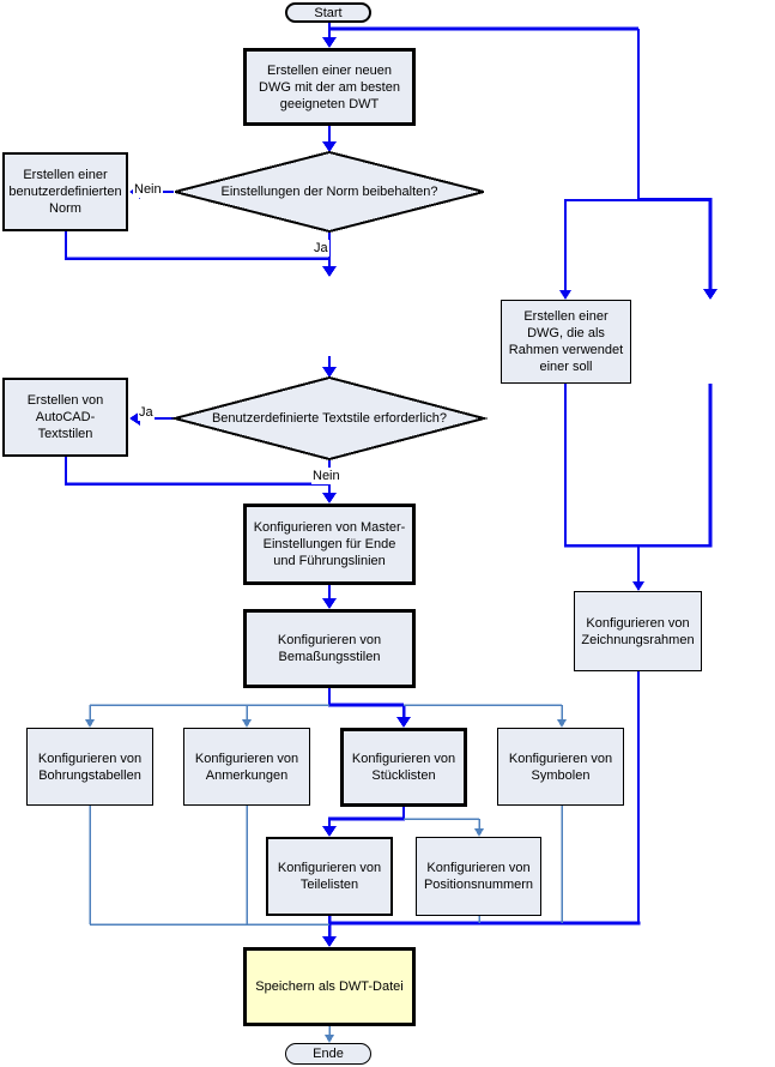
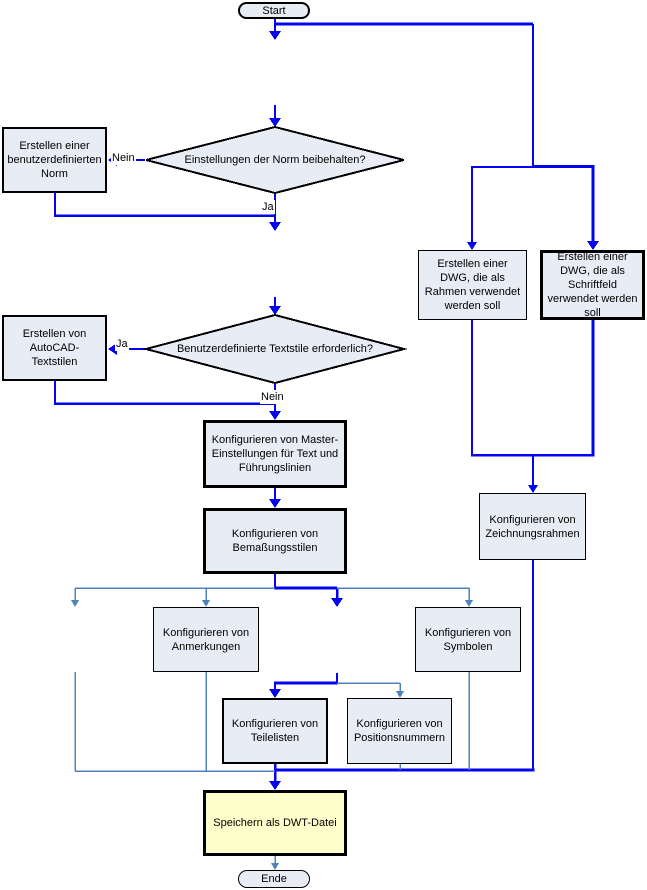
  Start
- Erstellen einer neuen DWG mit der am besten geeigneten DWT
  Einstellungen der Norm beibehalten?
  Erstellen einer benutzerdefinierten Norm
  Benutzerdefinierte Textstile erforderlich?
  Erstellen von AutoCAD-Textstilen
- Konfigurieren von Master-Einstellungen für Ende und Führungslinien
+ Konfigurieren von Master-Einstellungen für Text und Führungslinien
  Konfigurieren von Bemaßungsstilen
- Konfigurieren von Bohrungstabellen
  Konfigurieren von Anmerkungen
- Konfigurieren von Stücklisten
  Konfigurieren von Symbolen
  Konfigurieren von Teilelisten
  Konfigurieren von Positionsnummern
- Erstellen einer DWG, die als Rahmen verwendet einer soll
+ Erstellen einer DWG, die als Rahmen verwendet werden soll
+ Erstellen einer DWG, die als Schriftfeld verwendet werden soll
  Konfigurieren von Zeichnungsrahmen
  Speichern als DWT-Datei
  Ende
  Nein
  Ja
  Ja
  Nein
